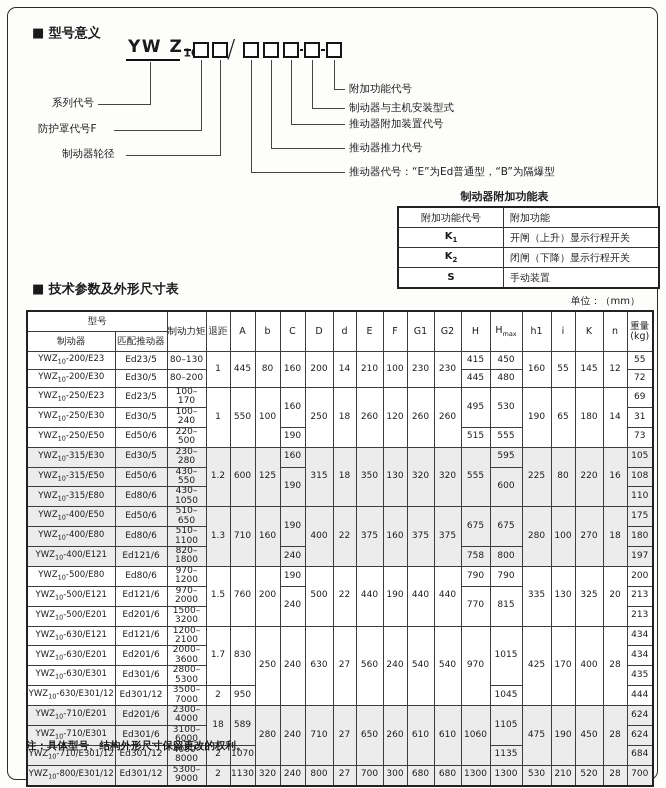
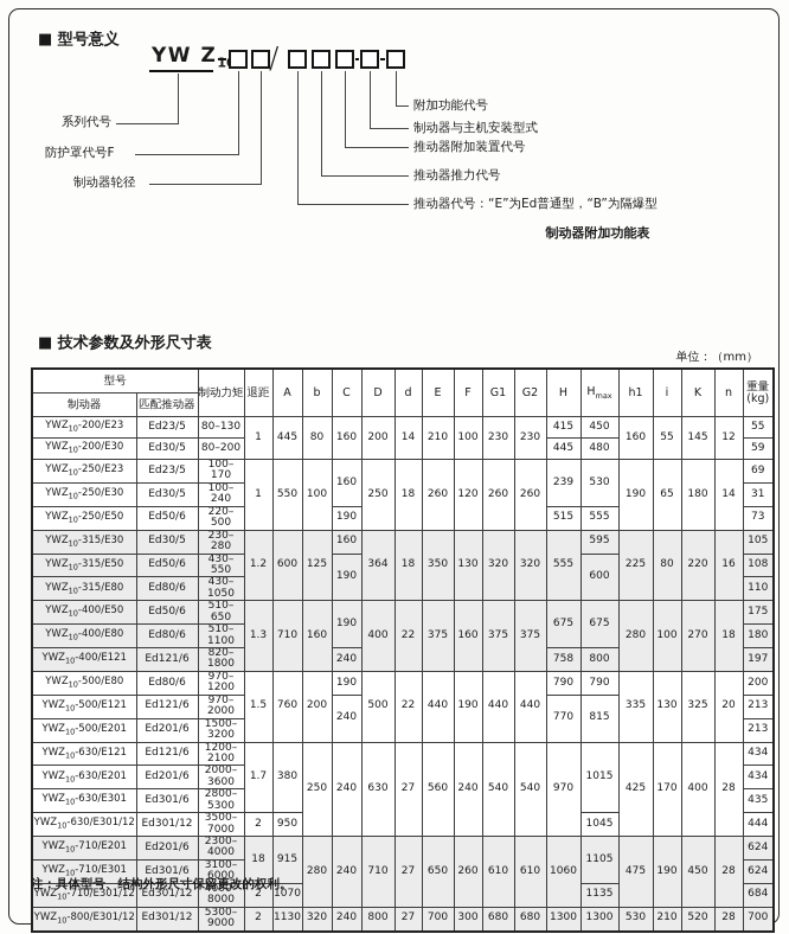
  ■ 型号意义
  YW Z1
  /
  系列代号
  防护罩代号F
  制动器轮径
  附加功能代号
  制动器与主机安装型式
  推动器附加装置代号
  推动器推力代号
  推动器代号：“E”为Ed普通型，“B”为隔爆型
  制动器附加功能表
- 附加功能代号	附加功能
- K1	开闸（上升）显示行程开关
- K2	闭闸（下降）显示行程开关
- S	手动装置
  ■ 技术参数及外形尺寸表
  单位：（mm）
  型号	制动力矩	退距	A	b	C	D	d	E	F	G1	G2	H	Hmax	h1	i	K	n	重量(kg)
  制动器	匹配推动器
  YWZ10-200/E23	Ed23/5	80–130	1	445	80	160	200	14	210	100	230	230	415	450	160	55	145	12	55
- YWZ10-200/E30	Ed30/5	80–200	445	480	72
+ YWZ10-200/E30	Ed30/5	80–200	445	480	59
- YWZ10-250/E23	Ed23/5	100–170	1	550	100	160	250	18	260	120	260	260	495	530	190	65	180	14	69
+ YWZ10-250/E23	Ed23/5	100–170	1	550	100	160	250	18	260	120	260	260	239	530	190	65	180	14	69
  YWZ10-250/E30	Ed30/5	100–240	31
  YWZ10-250/E50	Ed50/6	220–500	190	515	555	73
- YWZ10-315/E30	Ed30/5	230–280	1.2	600	125	160	315	18	350	130	320	320	555	595	225	80	220	16	105
+ YWZ10-315/E30	Ed30/5	230–280	1.2	600	125	160	364	18	350	130	320	320	555	595	225	80	220	16	105
  YWZ10-315/E50	Ed50/6	430–550	190	600	108
  YWZ10-315/E80	Ed80/6	430–1050	110
  YWZ10-400/E50	Ed50/6	510–650	1.3	710	160	190	400	22	375	160	375	375	675	675	280	100	270	18	175
  YWZ10-400/E80	Ed80/6	510–1100	180
  YWZ10-400/E121	Ed121/6	820–1800	240	758	800	197
  YWZ10-500/E80	Ed80/6	970–1200	1.5	760	200	190	500	22	440	190	440	440	790	790	335	130	325	20	200
  YWZ10-500/E121	Ed121/6	970–2000	240	770	815	213
  YWZ10-500/E201	Ed201/6	1500–3200	213
- YWZ10-630/E121	Ed121/6	1200–2100	1.7	830	250	240	630	27	560	240	540	540	970	1015	425	170	400	28	434
+ YWZ10-630/E121	Ed121/6	1200–2100	1.7	380	250	240	630	27	560	240	540	540	970	1015	425	170	400	28	434
  YWZ10-630/E201	Ed201/6	2000–3600	434
  YWZ10-630/E301	Ed301/6	2800–5300	435
  YWZ10-630/E301/12	Ed301/12	3500–7000	2	950	1045	444
- YWZ10-710/E201	Ed201/6	2300–4000	18	589	280	240	710	27	650	260	610	610	1060	1105	475	190	450	28	624
+ YWZ10-710/E201	Ed201/6	2300–4000	18	915	280	240	710	27	650	260	610	610	1060	1105	475	190	450	28	624
  YWZ10-710/E301	Ed301/6	3100–6000	624
  YWZ10-710/E301/12	Ed301/12	4000–8000	2	1070	1135	684
  YWZ10-800/E301/12	Ed301/12	5300–9000	2	1130	320	240	800	27	700	300	680	680	1300	1300	530	210	520	28	700
  注：具体型号、结构外形尺寸保留更改的权利。
